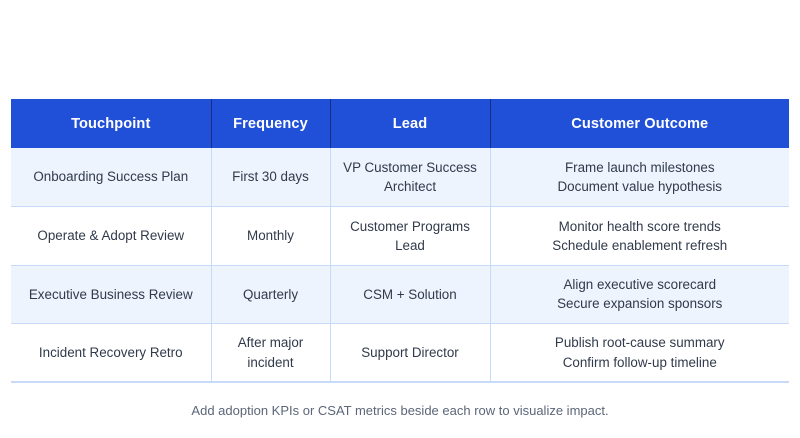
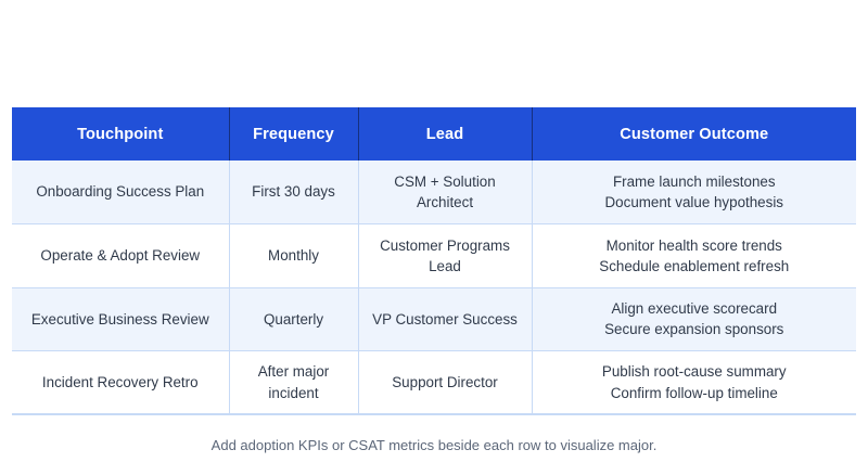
  Touchpoint	Frequency	Lead	Customer Outcome
- Onboarding Success Plan	First 30 days	VP Customer Success Architect	Frame launch milestones Document value hypothesis
+ Onboarding Success Plan	First 30 days	CSM + Solution Architect	Frame launch milestones Document value hypothesis
  Operate & Adopt Review	Monthly	Customer Programs Lead	Monitor health score trends Schedule enablement refresh
- Executive Business Review	Quarterly	CSM + Solution	Align executive scorecard Secure expansion sponsors
+ Executive Business Review	Quarterly	VP Customer Success	Align executive scorecard Secure expansion sponsors
  Incident Recovery Retro	After major incident	Support Director	Publish root-cause summary Confirm follow-up timeline
- Add adoption KPIs or CSAT metrics beside each row to visualize impact.
+ Add adoption KPIs or CSAT metrics beside each row to visualize major.
